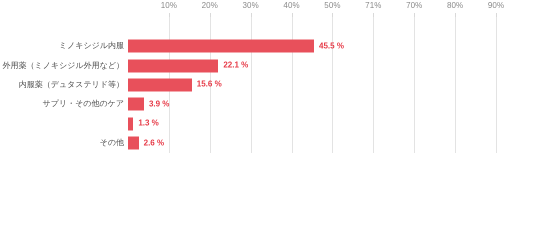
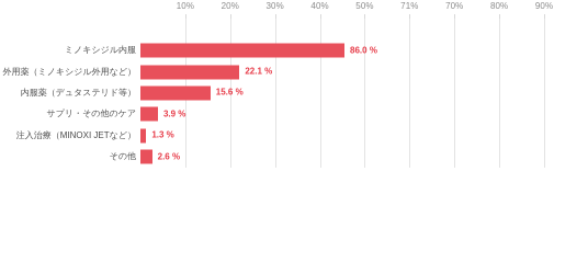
  10%
  20%
  30%
  40%
  50%
  71%
  70%
  80%
  90%
  ミノキシジル内服
- 45.5 %
+ 86.0 %
  外用薬（ミノキシジル外用など）
  22.1 %
  内服薬（デュタステリド等）
  15.6 %
  サプリ・その他のケア
  3.9 %
+ 注入治療（MINOXI JETなど）
  1.3 %
  その他
  2.6 %
